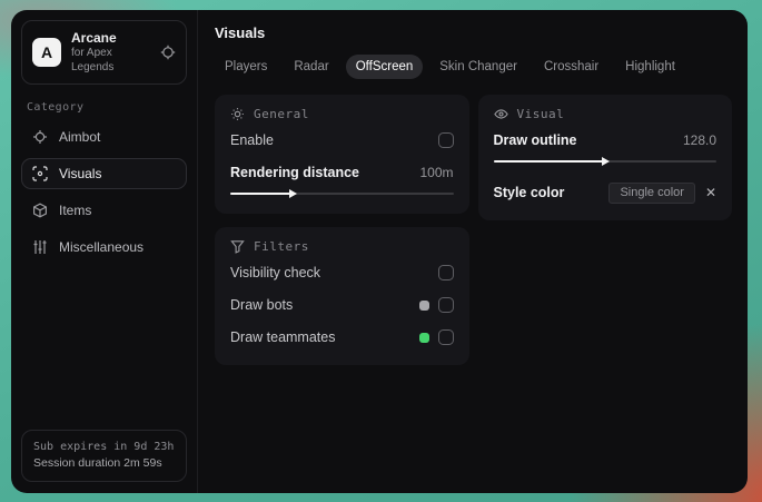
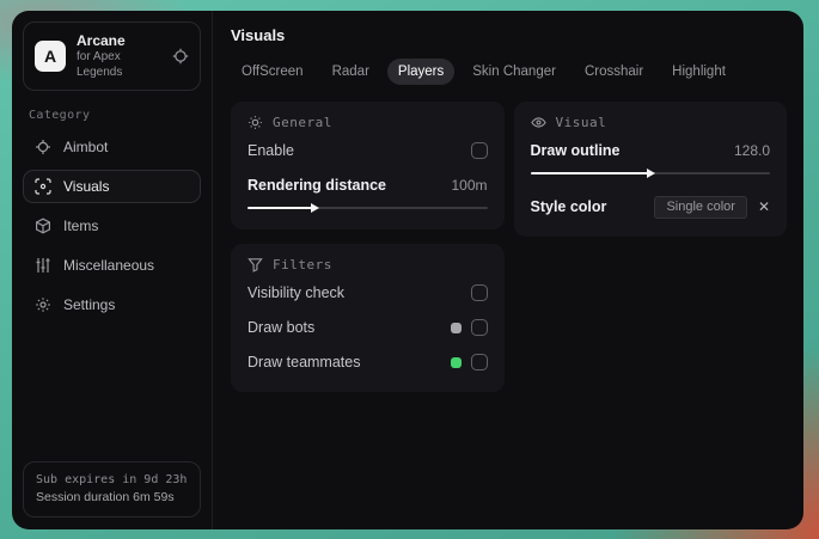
  A
  Arcane
  for Apex Legends
  Category
  Aimbot
  Visuals
  Items
  Miscellaneous
+ Settings
  Sub expires in 9d 23h
- Session duration 2m 59s
+ Session duration 6m 59s
  Visuals
- Players
+ OffScreen
  Radar
- OffScreen
+ Players
  Skin Changer
  Crosshair
  Highlight
  General
  Enable
  Rendering distance
  100m
  Filters
  Visibility check
  Draw bots
  Draw teammates
  Visual
  Draw outline
  128.0
  Style color
  Single color
  ✕
